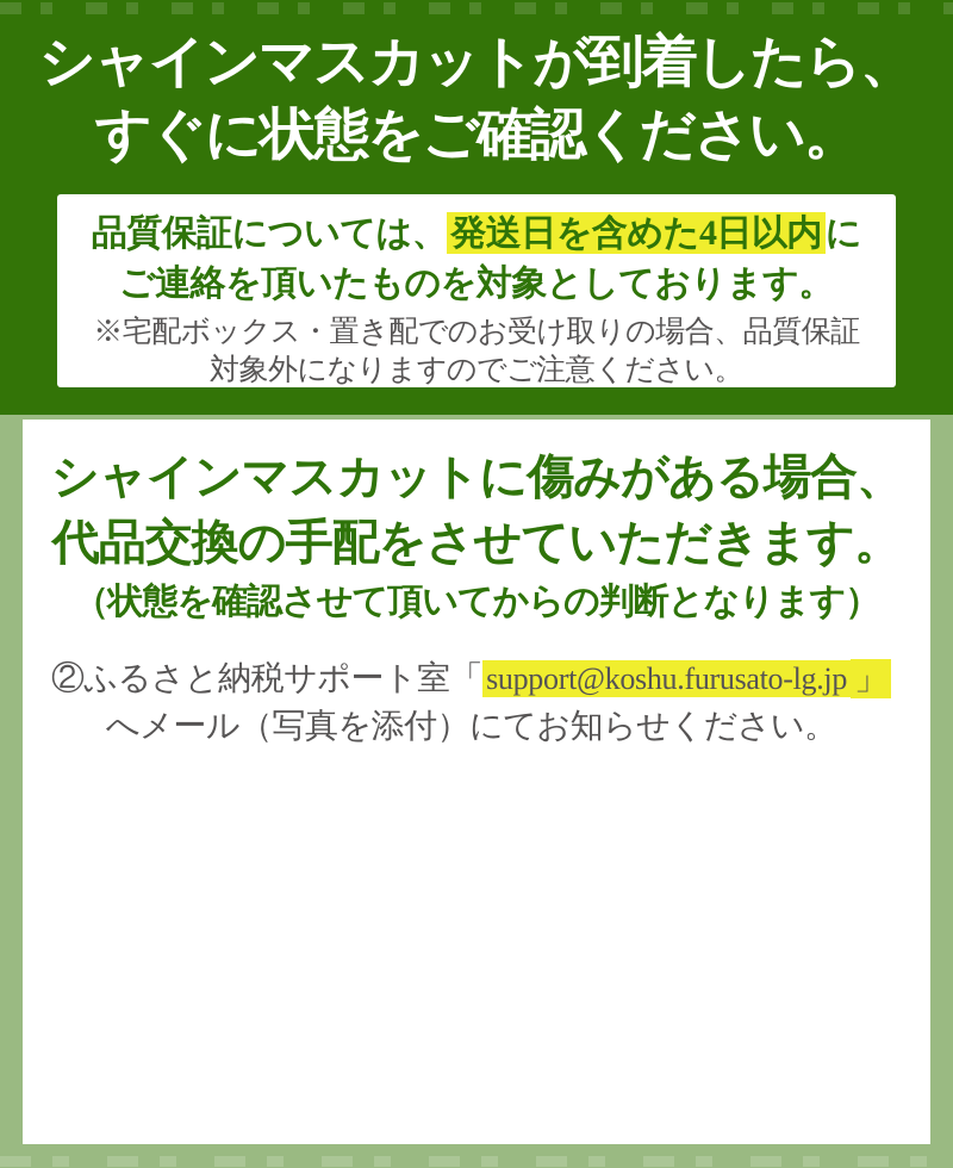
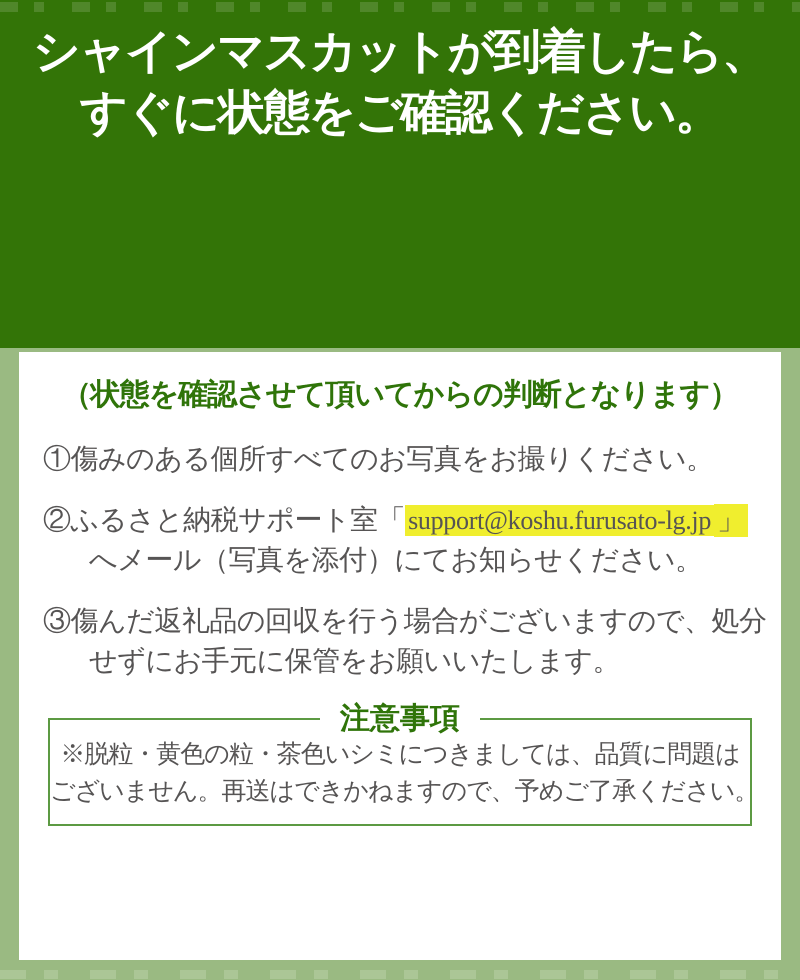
  シャインマスカットが到着したら、
  すぐに状態をご確認ください。
- 品質保証については、発送日を含めた4日以内に
- ご連絡を頂いたものを対象としております。
- ※宅配ボックス・置き配でのお受け取りの場合、品質保証
- 対象外になりますのでご注意ください。
- シャインマスカットに傷みがある場合、
- 代品交換の手配をさせていただきます。
  （状態を確認させて頂いてからの判断となります）
+ ①傷みのある個所すべてのお写真をお撮りください。
  ②ふるさと納税サポート室「support@koshu.furusato-lg.jp 」
  へメール（写真を添付）にてお知らせください。
+ ③傷んだ返礼品の回収を行う場合がございますので、処分
+ せずにお手元に保管をお願いいたします。
+ 注意事項
+ ※脱粒・黄色の粒・茶色いシミにつきましては、品質に問題は
+ ございません。再送はできかねますので、予めご了承ください。
